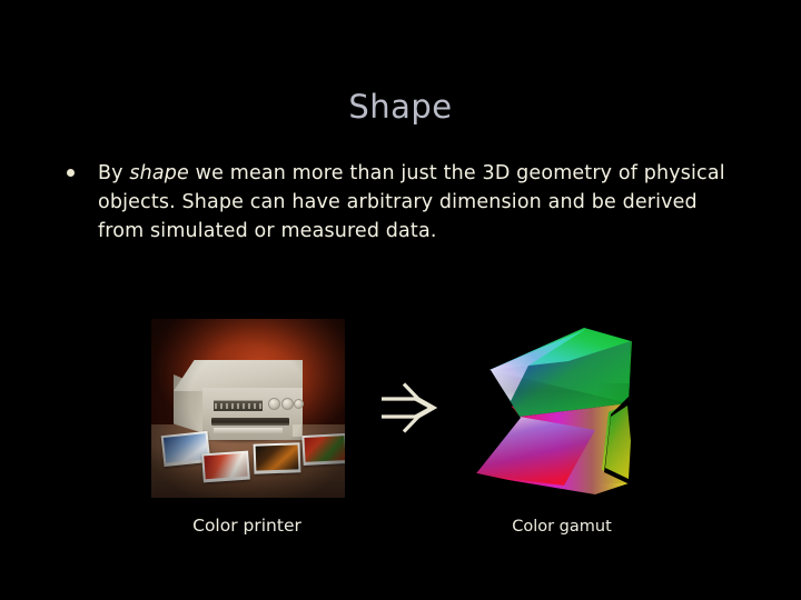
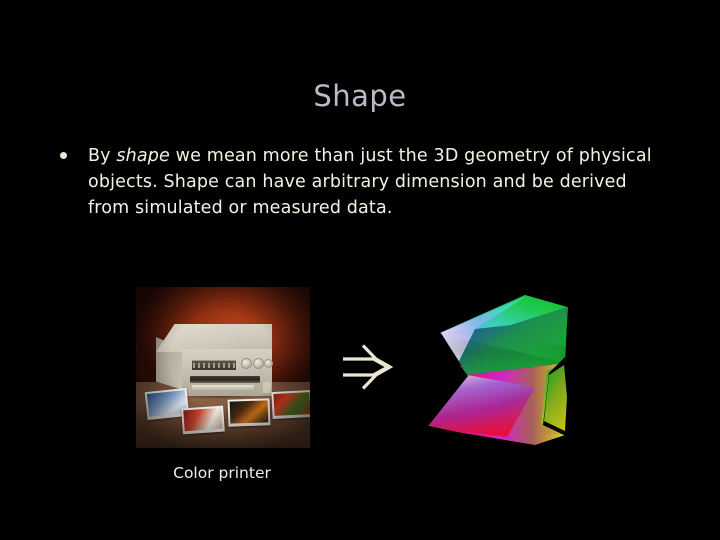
  Shape
  By shape we mean more than just the 3D geometry of physical objects. Shape can have arbitrary dimension and be derived from simulated or measured data.
  Color printer
- Color gamut
